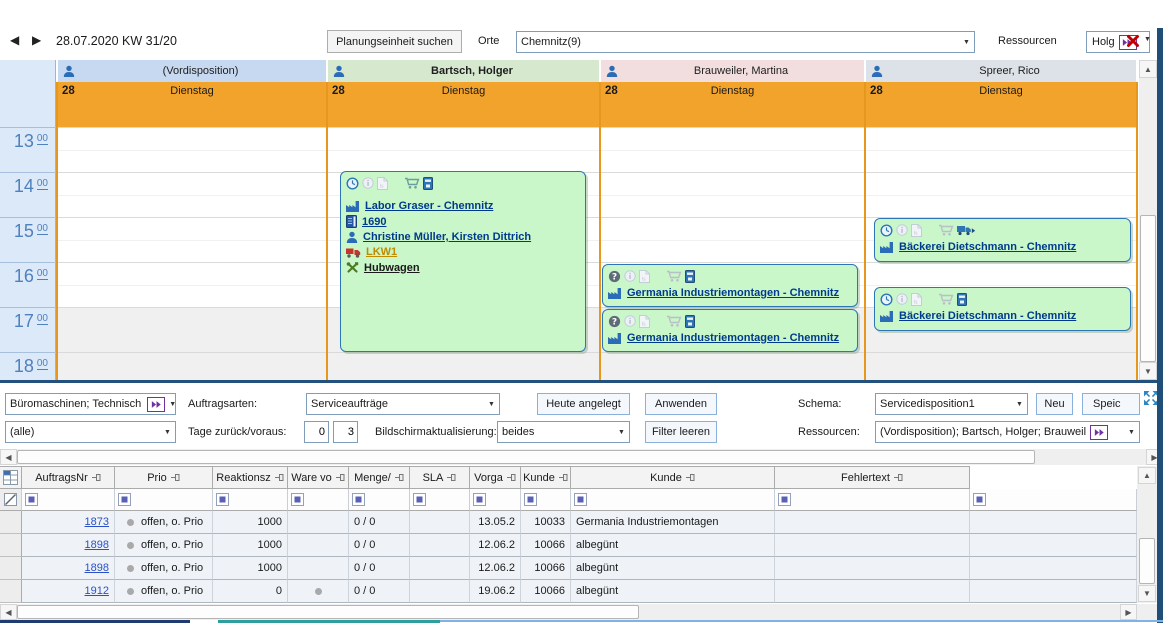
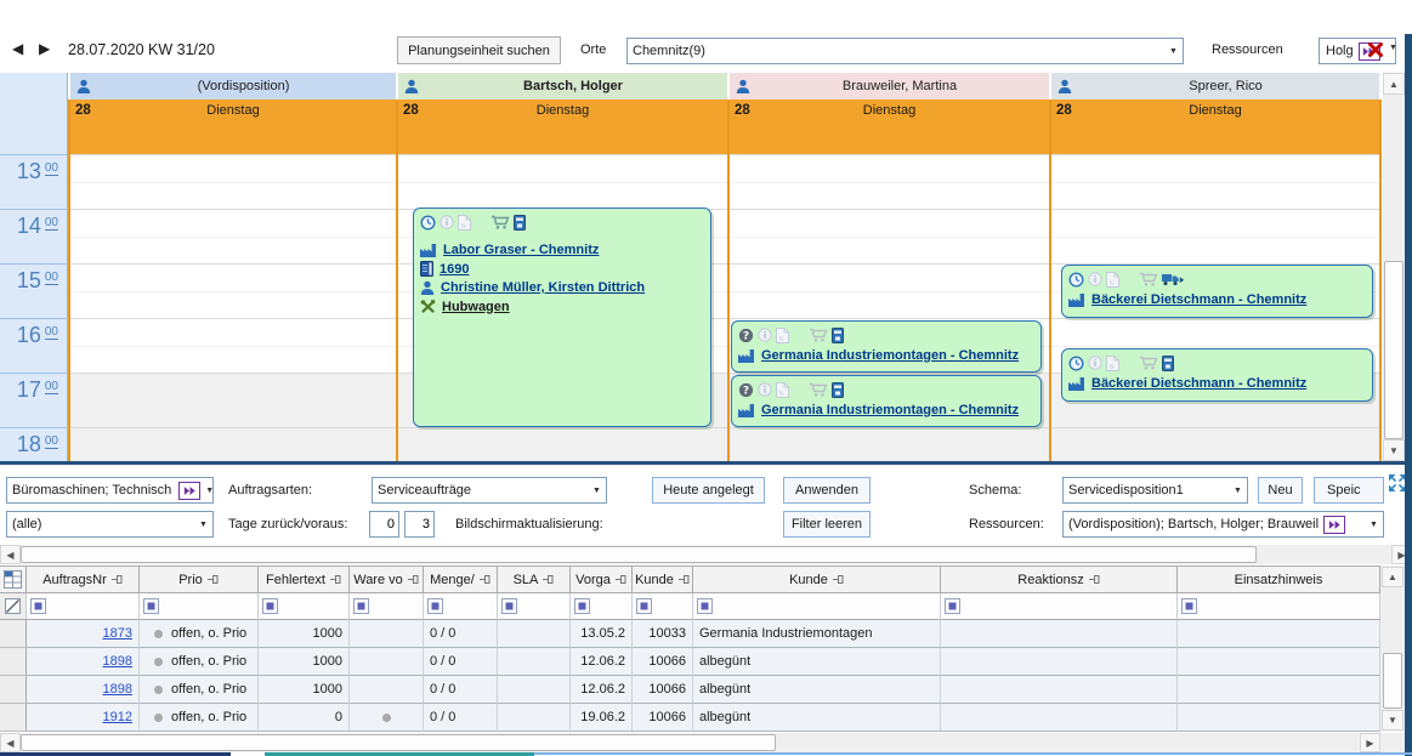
  ◀
  ▶
  28.07.2020 KW 31/20
  Planungseinheit suchen
  Orte
  Chemnitz(9)
  Ressourcen
  Holg
  13 00
  14 00
  15 00
  16 00
  17 00
  18 00
  (Vordisposition)
  Bartsch, Holger
  Brauweiler, Martina
  Spreer, Rico
  28
  Dienstag
  28
  Dienstag
  28
  Dienstag
  28
  Dienstag
  Labor Graser - Chemnitz
  1690
  Christine Müller, Kirsten Dittrich
- LKW1
  Hubwagen
  ?
  Germania Industriemontagen - Chemnitz
  ?
  Germania Industriemontagen - Chemnitz
  Bäckerei Dietschmann - Chemnitz
  Bäckerei Dietschmann - Chemnitz
  ▲
  ▼
  Büromaschinen; Technisch
  Auftragsarten:
  Serviceaufträge
  Heute angelegt
  Anwenden
  Schema:
  Servicedisposition1
  Neu
  Speic
  (alle)
  Tage zurück/voraus:
  0
  3
  Bildschirmaktualisierung:
- beides
  Filter leeren
  Ressourcen:
  (Vordisposition); Bartsch, Holger; Brauweil
  ◀
  ▶
  AuftragsNr
  Prio
- Reaktionsz
+ Fehlertext
  Ware vo
  Menge/
  SLA
  Vorga
  Kunde
  Kunde
- Fehlertext
+ Reaktionsz
+ Einsatzhinweis
  1873
  offen, o. Prio
  1000
  0 / 0
  13.05.2
  10033
  Germania Industriemontagen
  1898
  offen, o. Prio
  1000
  0 / 0
  12.06.2
  10066
  albegünt
  1898
  offen, o. Prio
  1000
  0 / 0
  12.06.2
  10066
  albegünt
  1912
  offen, o. Prio
  0
  0 / 0
  19.06.2
  10066
  albegünt
  ▲
  ▼
  ◀
  ▶
